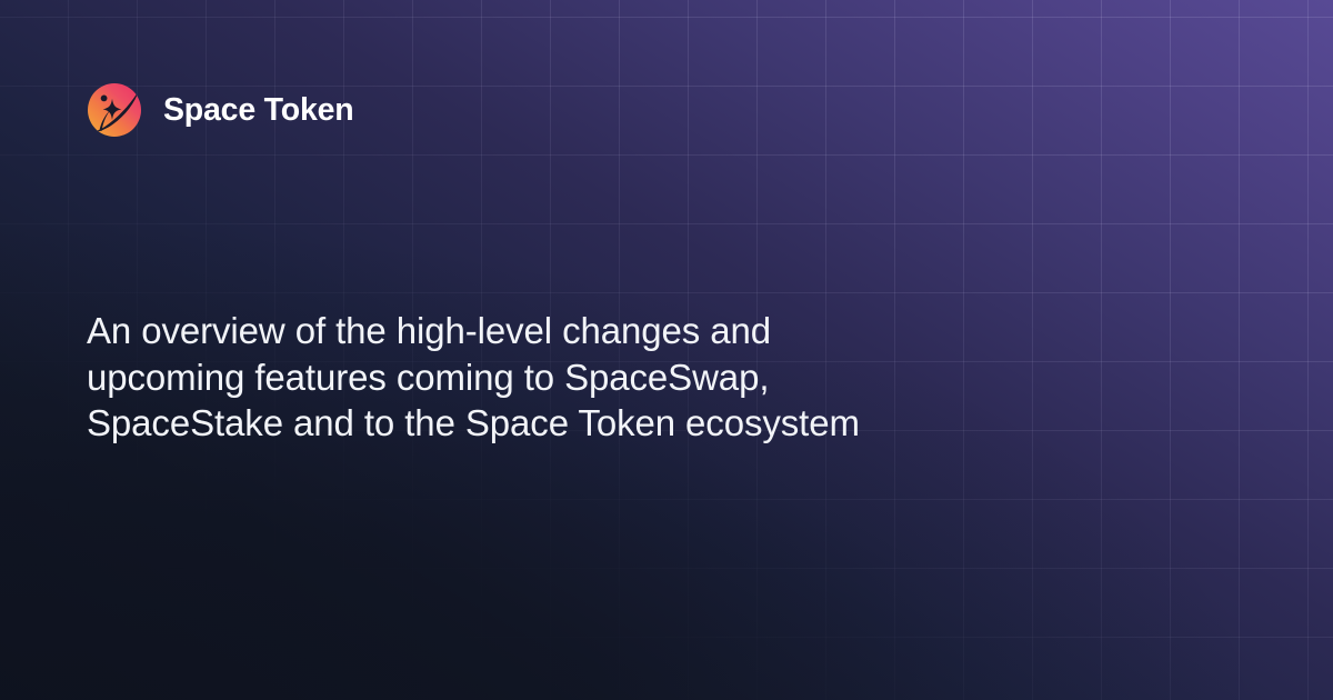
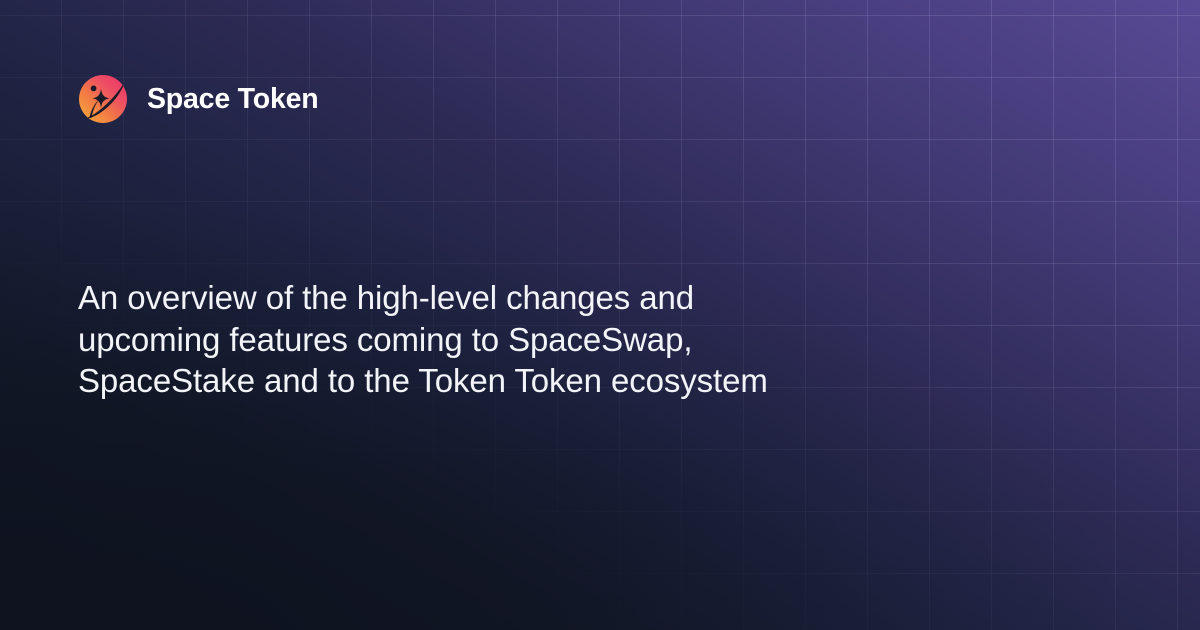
  Space Token
- An overview of the high-level changes and upcoming features coming to SpaceSwap, SpaceStake and to the Space Token ecosystem
+ An overview of the high-level changes and upcoming features coming to SpaceSwap, SpaceStake and to the Token Token ecosystem
